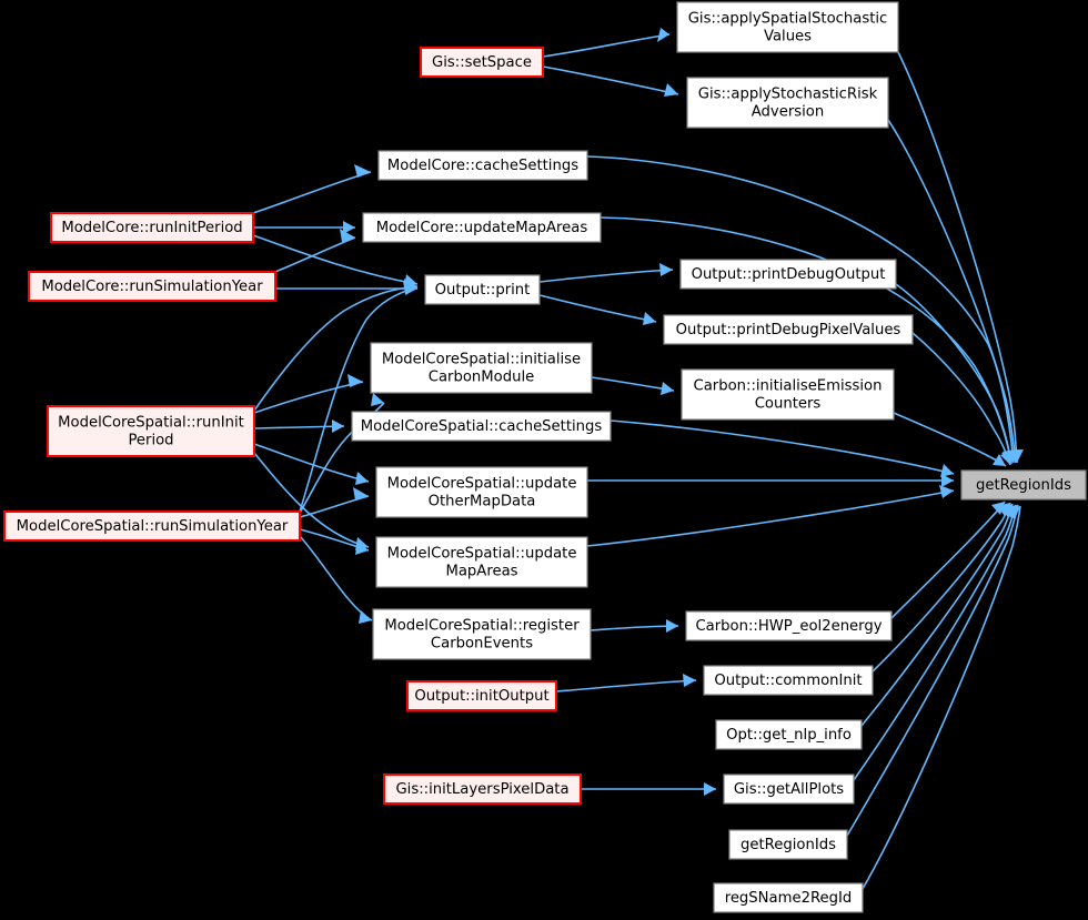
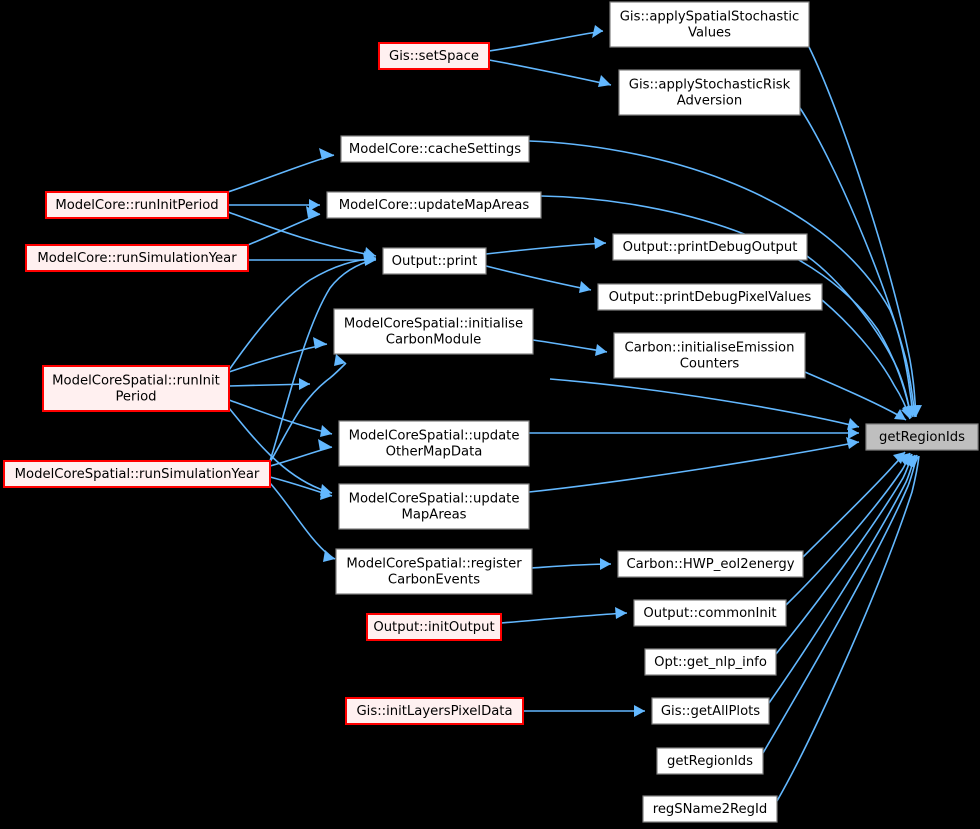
  Gis::applySpatialStochastic
  Values
  Gis::setSpace
  Gis::applyStochasticRisk
  Adversion
  ModelCore::cacheSettings
  ModelCore::runInitPeriod
  ModelCore::updateMapAreas
  ModelCore::runSimulationYear
  Output::print
  Output::printDebugOutput
  Output::printDebugPixelValues
  ModelCoreSpatial::initialise
  CarbonModule
  Carbon::initialiseEmission
  Counters
  ModelCoreSpatial::runInit
  Period
- ModelCoreSpatial::cacheSettings
  ModelCoreSpatial::update
  OtherMapData
  getRegionIds
  ModelCoreSpatial::runSimulationYear
  ModelCoreSpatial::update
  MapAreas
  ModelCoreSpatial::register
  CarbonEvents
  Carbon::HWP_eol2energy
  Output::initOutput
  Output::commonInit
  Opt::get_nlp_info
  Gis::initLayersPixelData
  Gis::getAllPlots
  getRegionIds
  regSName2RegId
